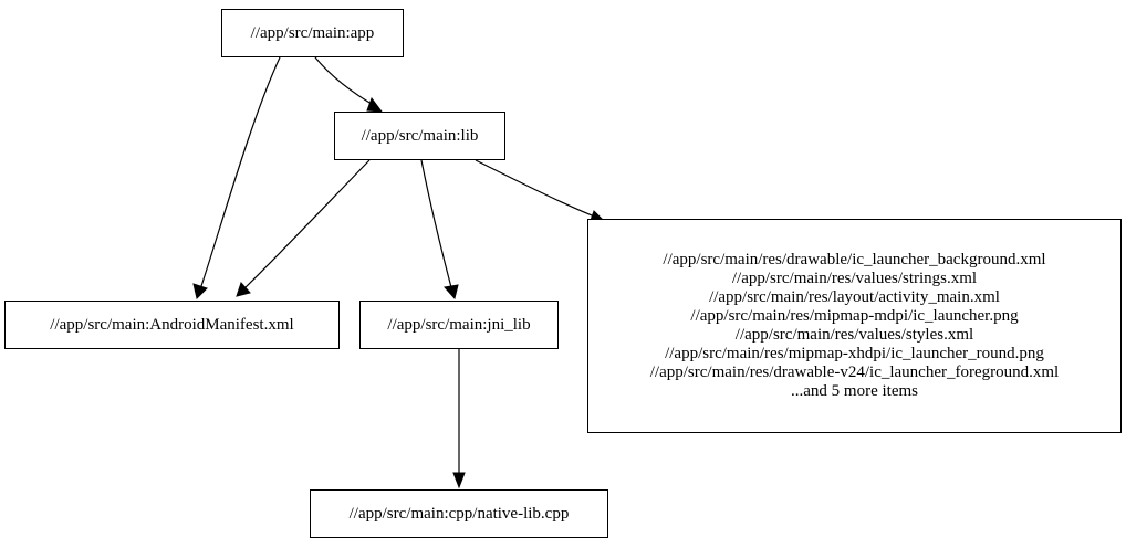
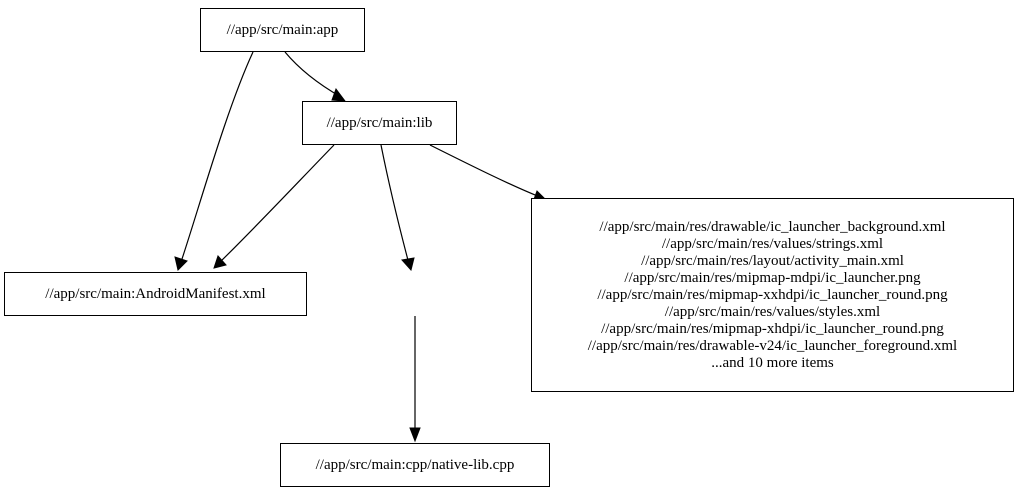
  //app/src/main:app
  //app/src/main:lib
  //app/src/main:AndroidManifest.xml
- //app/src/main:jni_lib
  //app/src/main/res/drawable/ic_launcher_background.xml
  //app/src/main/res/values/strings.xml
  //app/src/main/res/layout/activity_main.xml
  //app/src/main/res/mipmap-mdpi/ic_launcher.png
+ //app/src/main/res/mipmap-xxhdpi/ic_launcher_round.png
  //app/src/main/res/values/styles.xml
  //app/src/main/res/mipmap-xhdpi/ic_launcher_round.png
  //app/src/main/res/drawable-v24/ic_launcher_foreground.xml
- ...and 5 more items
+ ...and 10 more items
  //app/src/main:cpp/native-lib.cpp
